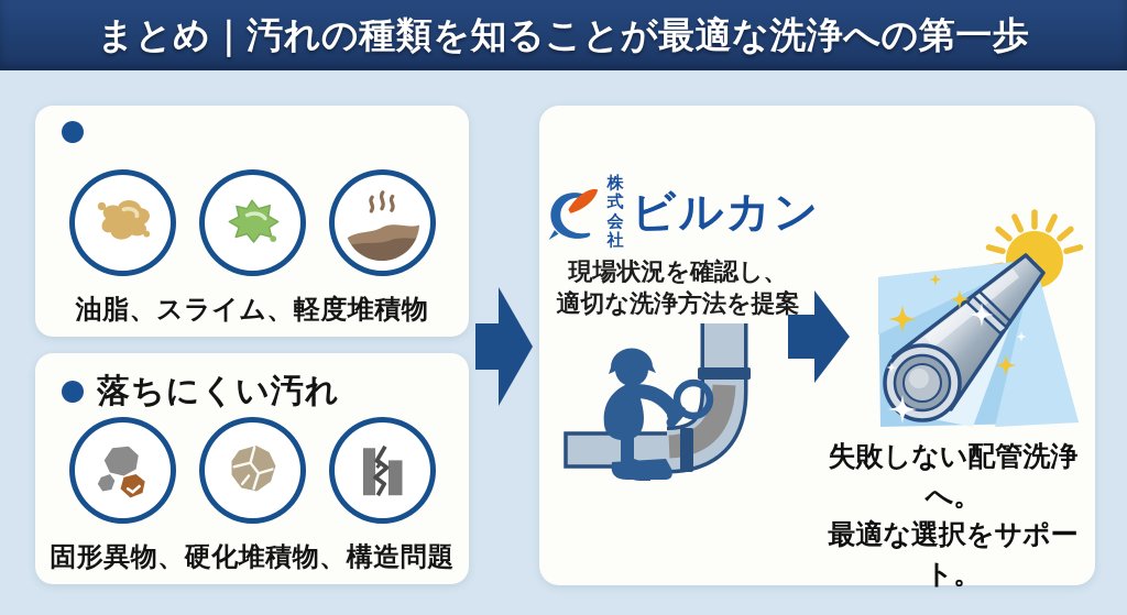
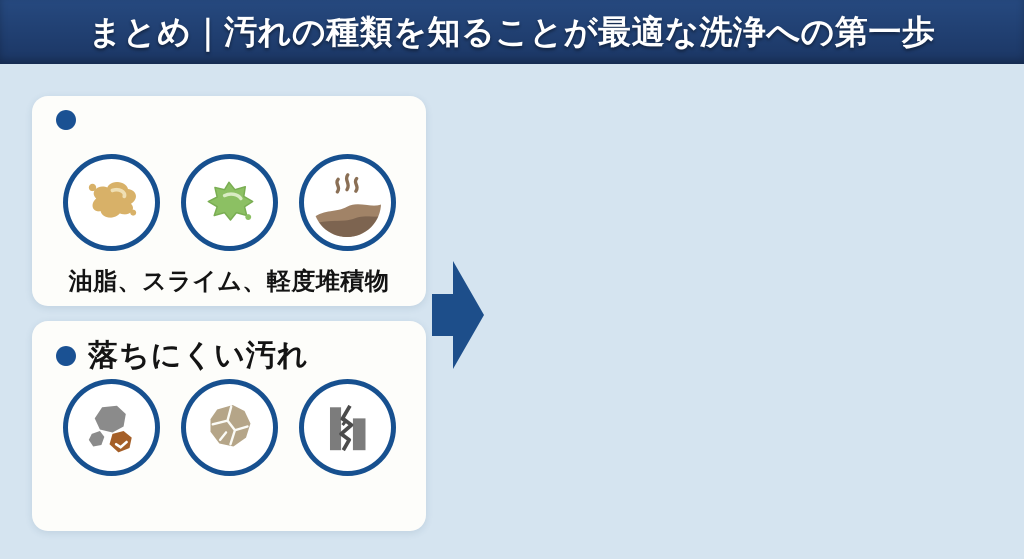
  まとめ｜汚れの種類を知ることが最適な洗浄への第一歩
  油脂、スライム、軽度堆積物
  落ちにくい汚れ
- 固形異物、硬化堆積物、構造問題
- 株式会社
- ビルカン
- 現場状況を確認し、
- 適切な洗浄方法を提案
- 失敗しない配管洗浄へ。
- 最適な選択をサポート。
